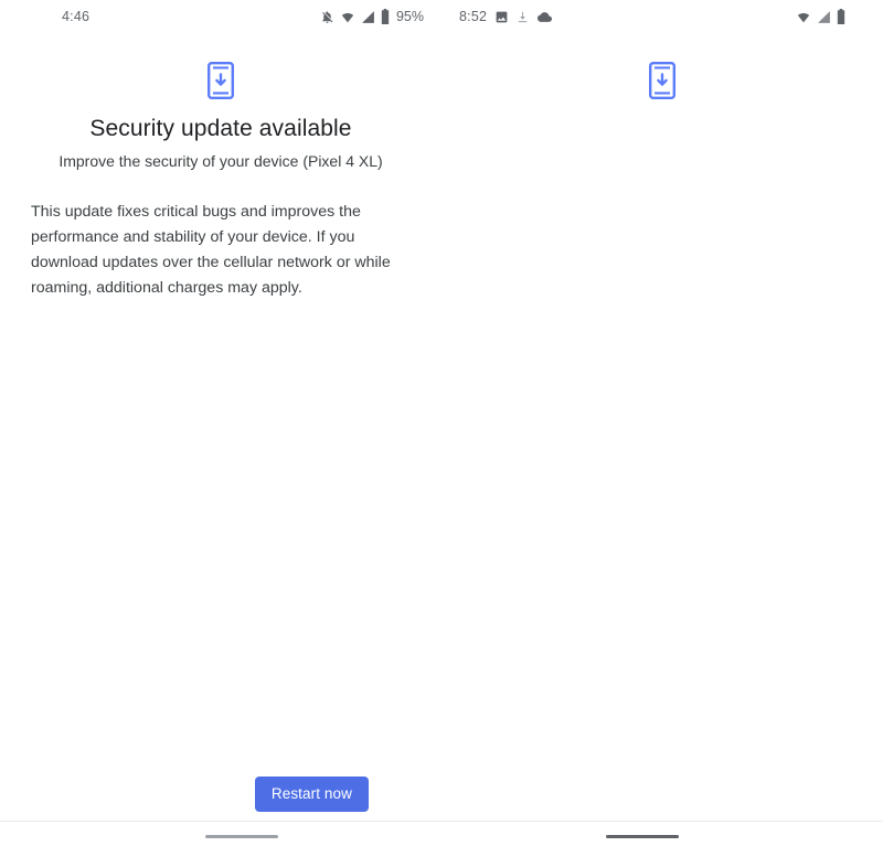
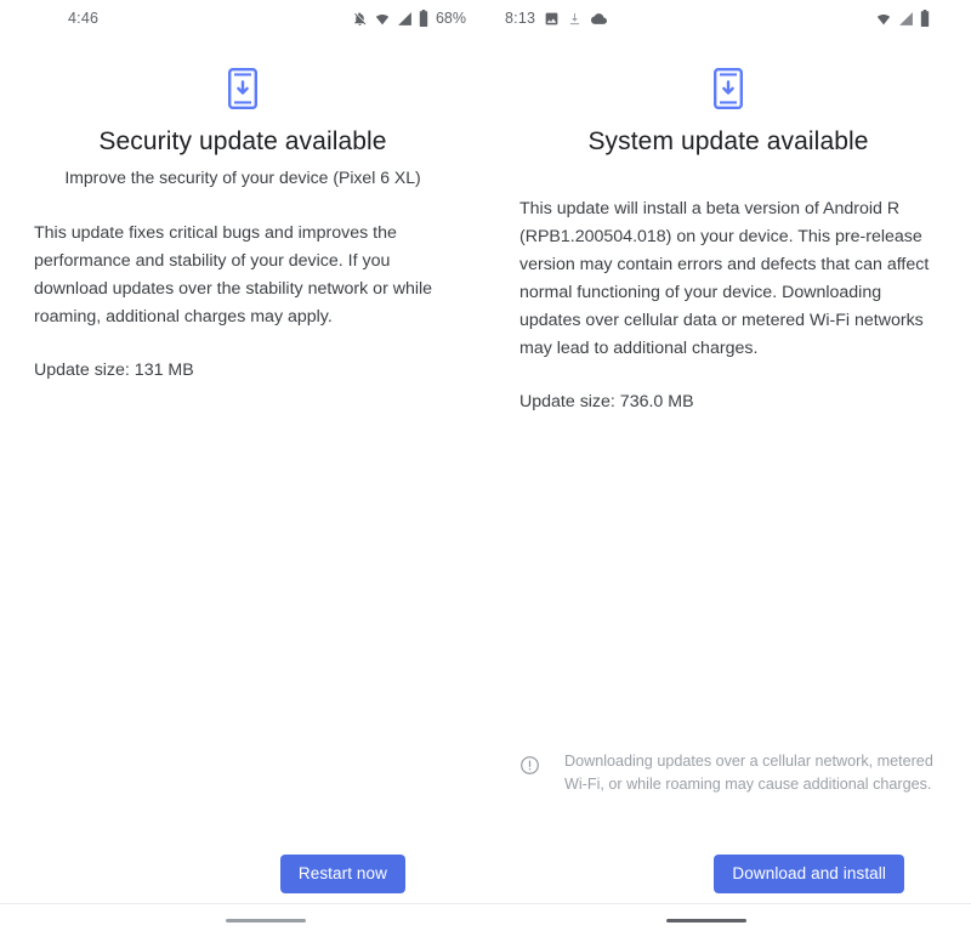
  4:46
- 95%
+ 68%
  Security update available
- Improve the security of your device (Pixel 4 XL)
+ Improve the security of your device (Pixel 6 XL)
- This update fixes critical bugs and improves the performance and stability of your device. If you download updates over the cellular network or while roaming, additional charges may apply.
+ This update fixes critical bugs and improves the performance and stability of your device. If you download updates over the stability network or while roaming, additional charges may apply.
+ Update size: 131 MB
  Restart now
- 8:52
+ 8:13
+ System update available
+ This update will install a beta version of Android R (RPB1.200504.018) on your device. This pre-release version may contain errors and defects that can affect normal functioning of your device. Downloading updates over cellular data or metered Wi-Fi networks may lead to additional charges.
+ Update size: 736.0 MB
+ Downloading updates over a cellular network, metered Wi-Fi, or while roaming may cause additional charges.
+ Download and install
